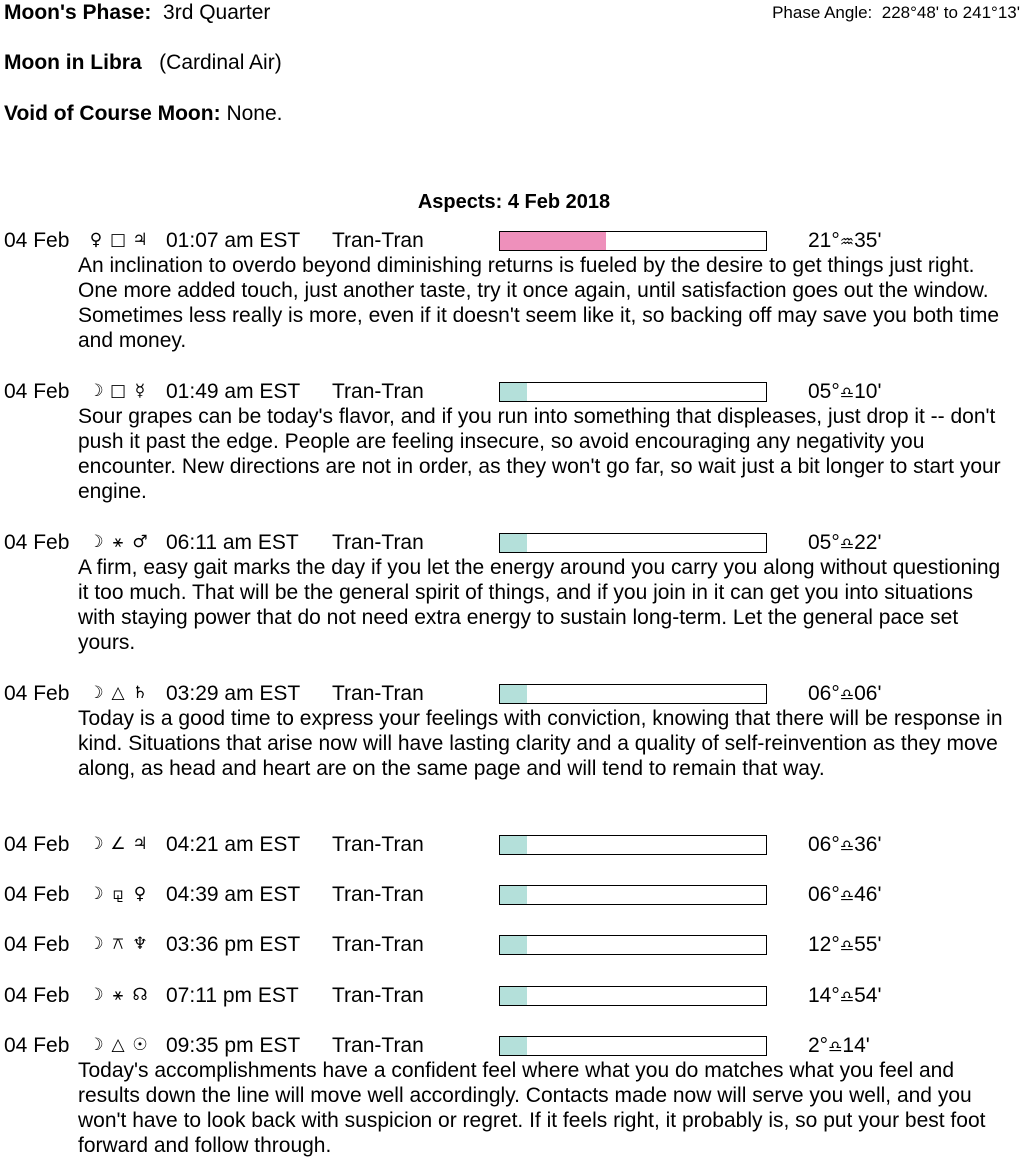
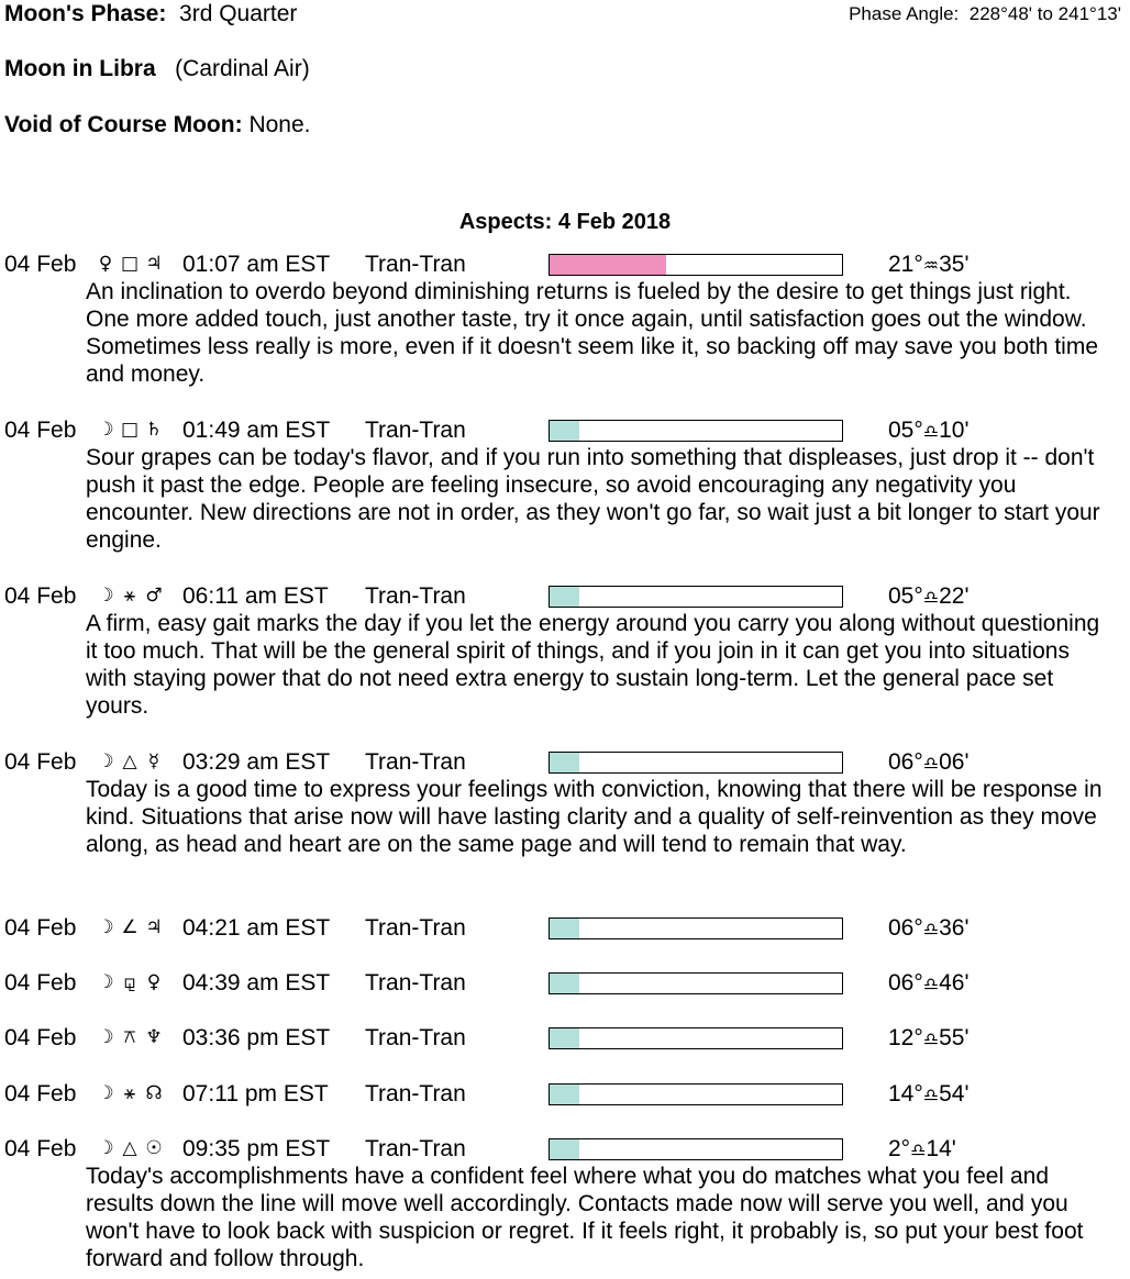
  Moon's Phase: 3rd Quarter
  Phase Angle: 228°48' to 241°13'
  Moon in Libra (Cardinal Air)
  Void of Course Moon: None.
  Aspects: 4 Feb 2018
  04 Feb
  ♀ □ ♃
  01:07 am EST
  Tran-Tran
  21°♒35'
  An inclination to overdo beyond diminishing returns is fueled by the desire to get things just right. One more added touch, just another taste, try it once again, until satisfaction goes out the window. Sometimes less really is more, even if it doesn't seem like it, so backing off may save you both time and money.
  04 Feb
- ☽ □ ☿
+ ☽ □ ♄
  01:49 am EST
  Tran-Tran
  05°♎10'
  Sour grapes can be today's flavor, and if you run into something that displeases, just drop it -- don't push it past the edge. People are feeling insecure, so avoid encouraging any negativity you encounter. New directions are not in order, as they won't go far, so wait just a bit longer to start your engine.
  04 Feb
  ☽ ⚹ ♂
  06:11 am EST
  Tran-Tran
  05°♎22'
  A firm, easy gait marks the day if you let the energy around you carry you along without questioning it too much. That will be the general spirit of things, and if you join in it can get you into situations with staying power that do not need extra energy to sustain long-term. Let the general pace set yours.
  04 Feb
- ☽ △ ♄
+ ☽ △ ☿
  03:29 am EST
  Tran-Tran
  06°♎06'
  Today is a good time to express your feelings with conviction, knowing that there will be response in kind. Situations that arise now will have lasting clarity and a quality of self-reinvention as they move along, as head and heart are on the same page and will tend to remain that way.
  04 Feb
  ☽ ∠ ♃
  04:21 am EST
  Tran-Tran
  06°♎36'
  04 Feb
  ☽ ⚼ ♀
  04:39 am EST
  Tran-Tran
  06°♎46'
  04 Feb
  ☽ ⚻ ♆
  03:36 pm EST
  Tran-Tran
  12°♎55'
  04 Feb
  ☽ ⚹ ☊
  07:11 pm EST
  Tran-Tran
  14°♎54'
  04 Feb
  ☽ △ ☉
  09:35 pm EST
  Tran-Tran
  2°♎14'
  Today's accomplishments have a confident feel where what you do matches what you feel and results down the line will move well accordingly. Contacts made now will serve you well, and you won't have to look back with suspicion or regret. If it feels right, it probably is, so put your best foot forward and follow through.
